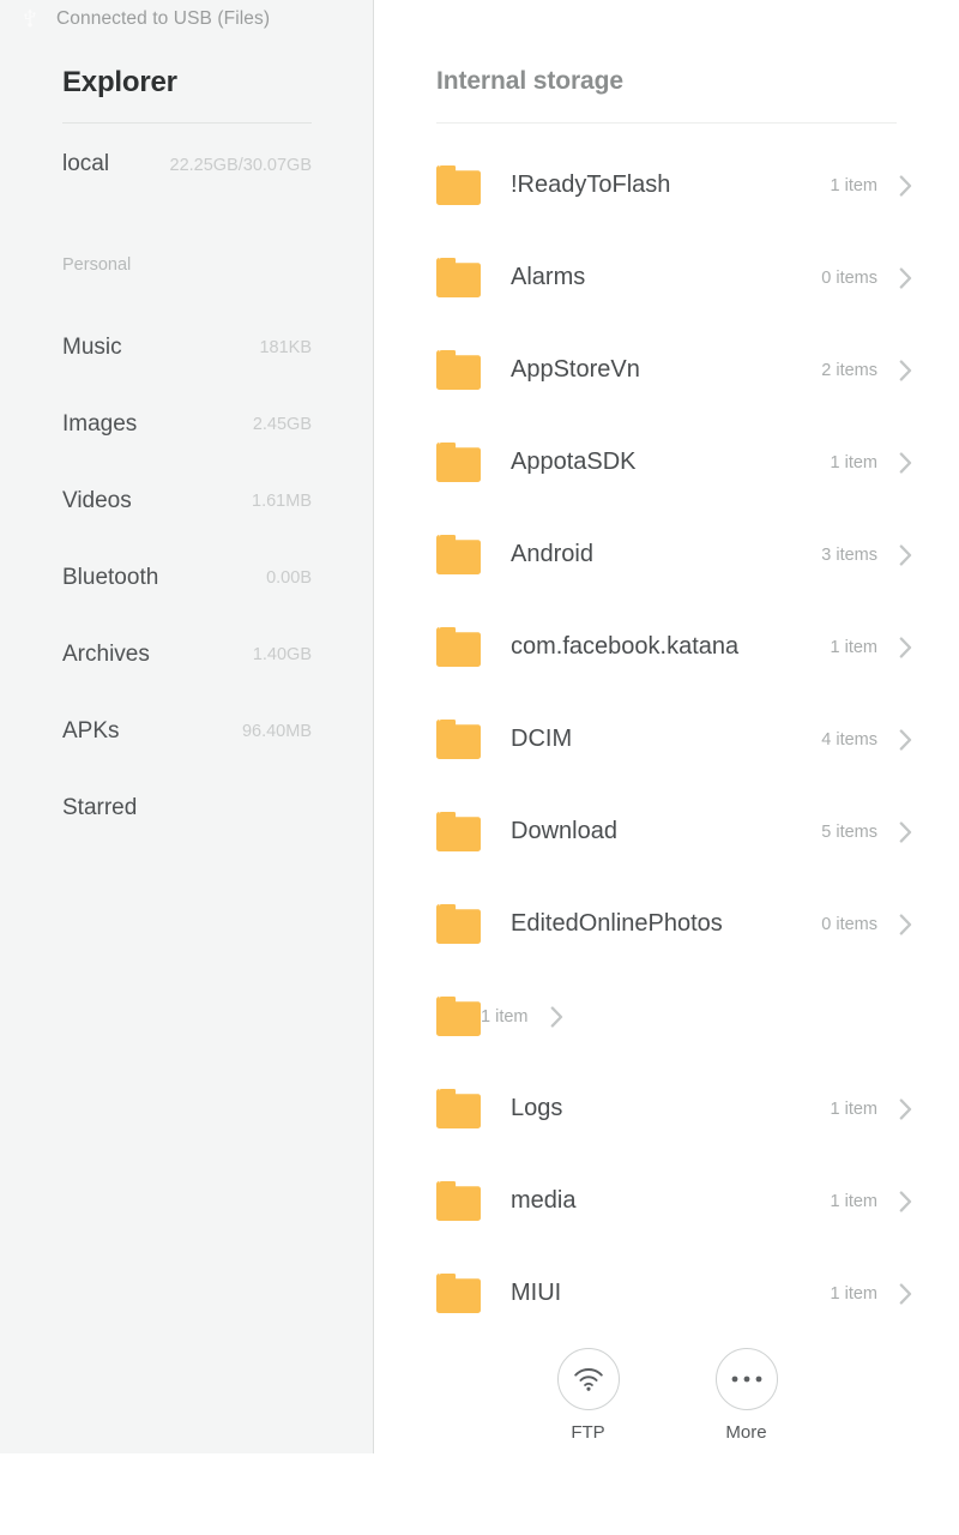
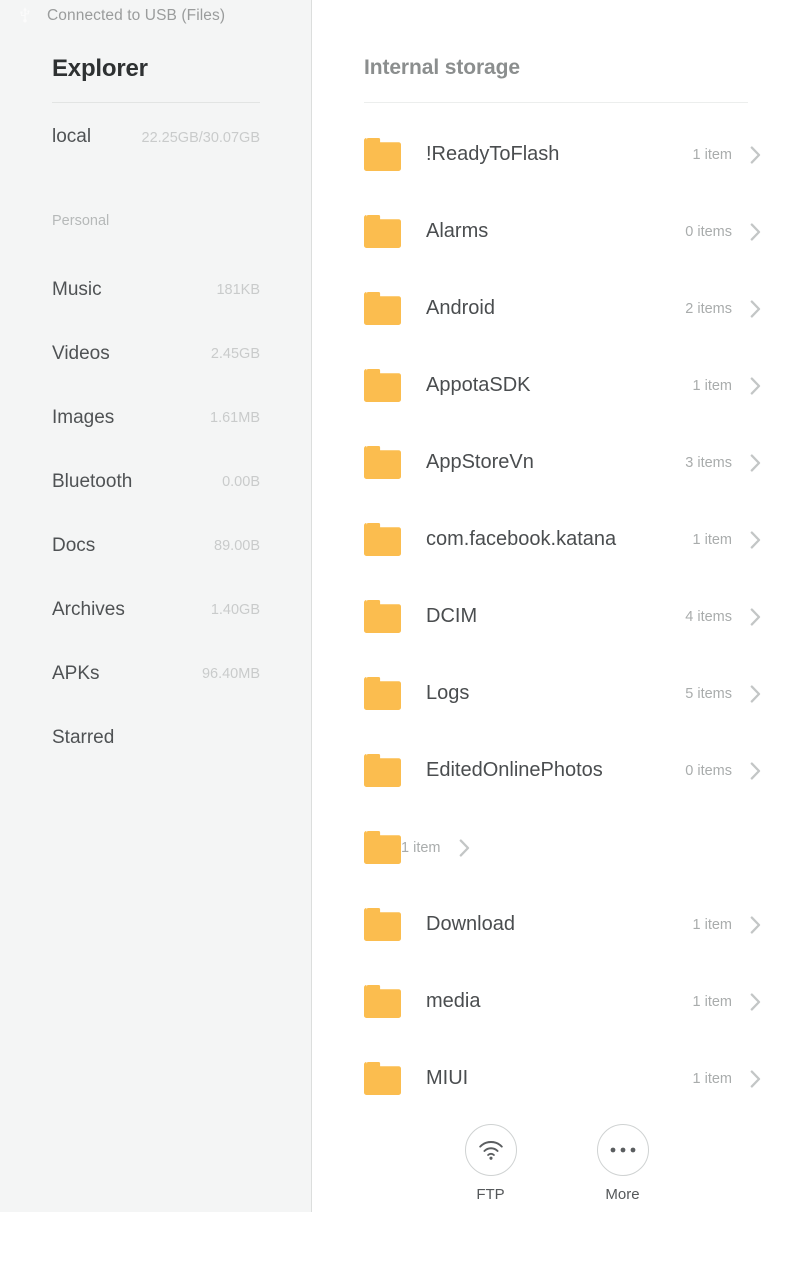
  Connected to USB (Files)
  Explorer
  local
  22.25GB/30.07GB
  Personal
  Music
  181KB
- Images
+ Videos
  2.45GB
- Videos
+ Images
  1.61MB
  Bluetooth
  0.00B
+ Docs
+ 89.00B
  Archives
  1.40GB
  APKs
  96.40MB
  Starred
  Internal storage
  !ReadyToFlash
  1 item
  Alarms
  0 items
- AppStoreVn
+ Android
  2 items
  AppotaSDK
  1 item
- Android
+ AppStoreVn
  3 items
  com.facebook.katana
  1 item
  DCIM
  4 items
- Download
+ Logs
  5 items
  EditedOnlinePhotos
  0 items
  1 item
- Logs
+ Download
  1 item
  media
  1 item
  MIUI
  1 item
  FTP
  More
